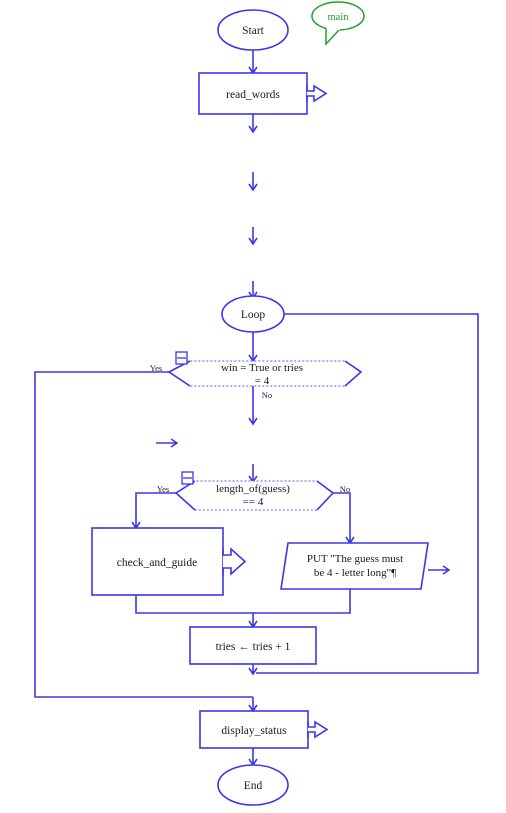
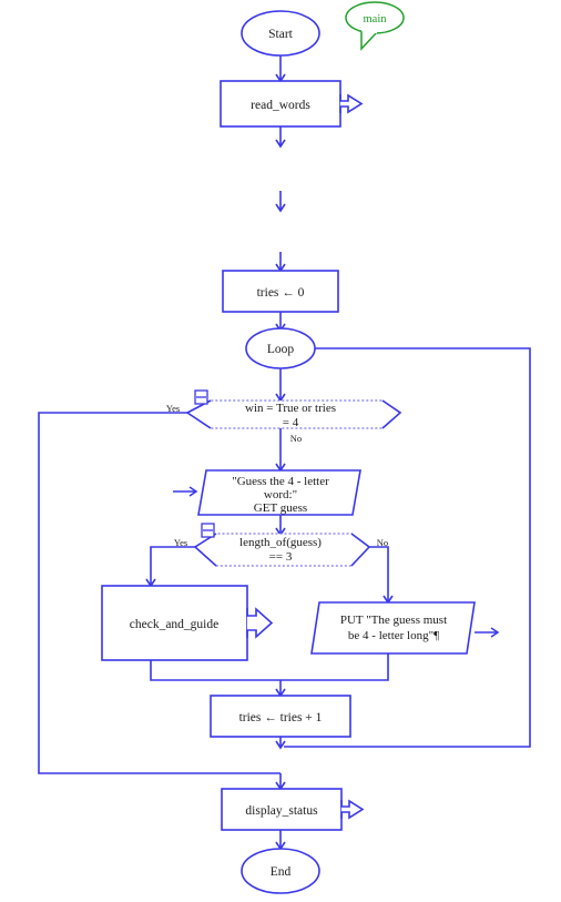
  main
  Start
  read_words
+ tries ← 0
  Loop
  win = True or tries
  = 4
  Yes
  No
+ "Guess the 4 - letter
+ word:"
+ GET guess
  length_of(guess)
- == 4
+ == 3
  Yes
  No
  check_and_guide
  PUT "The guess must
  be 4 - letter long"¶
  tries ← tries + 1
  display_status
  End
